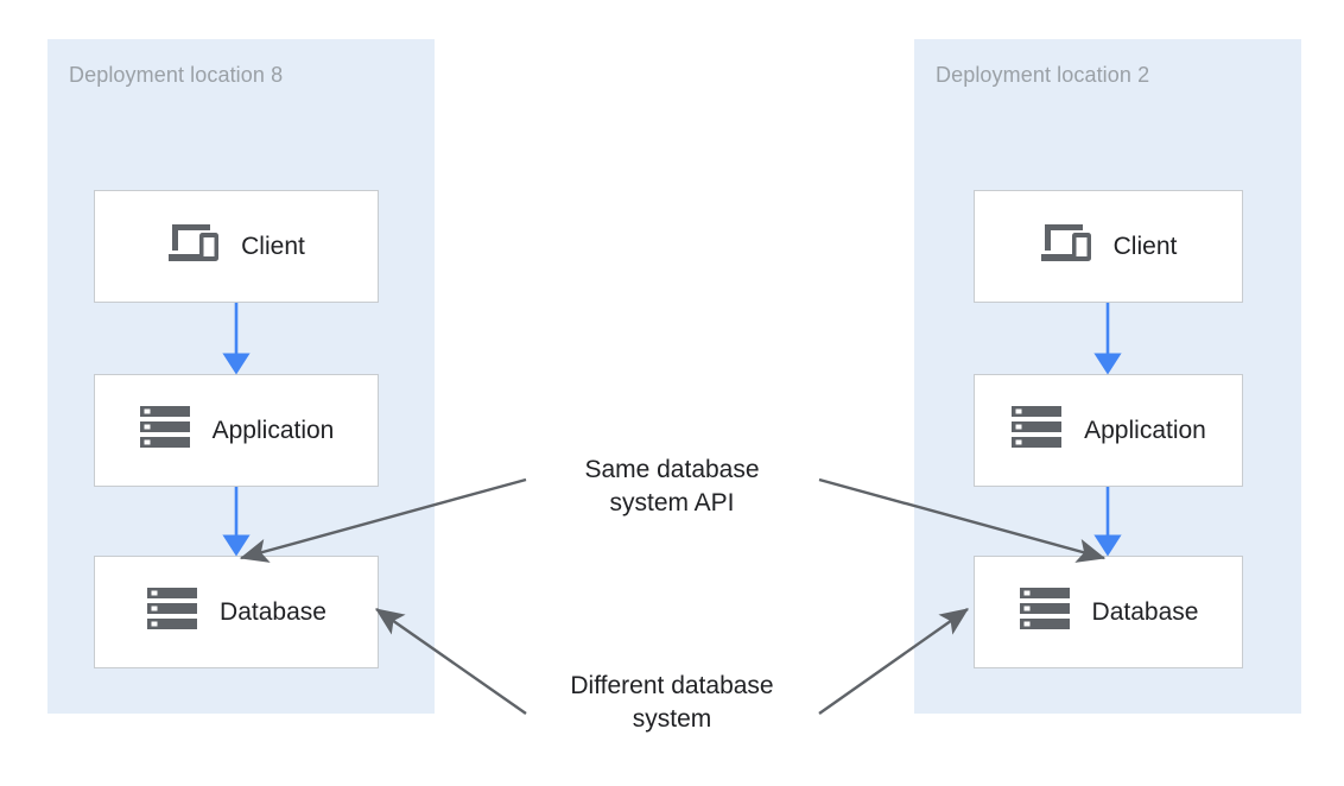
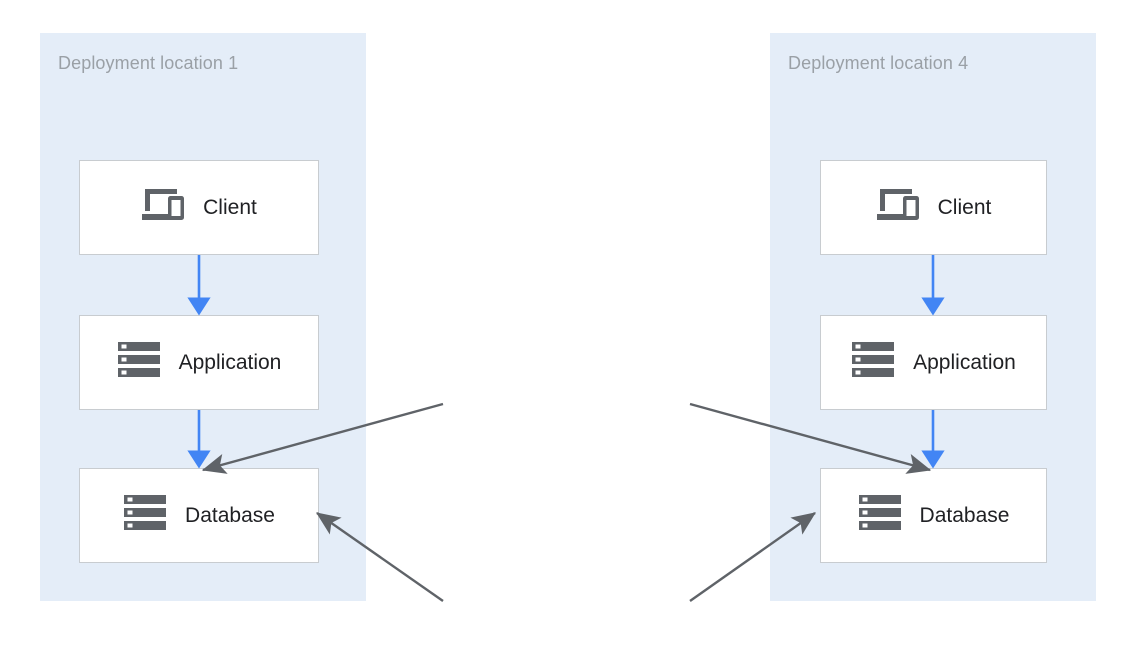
- Deployment location 8
+ Deployment location 1
  Client
  Application
  Database
- Deployment location 2
+ Deployment location 4
  Client
  Application
  Database
- Same database
- system API
- Different database
- system
